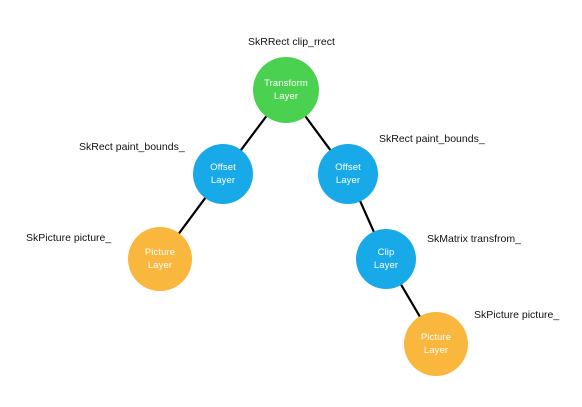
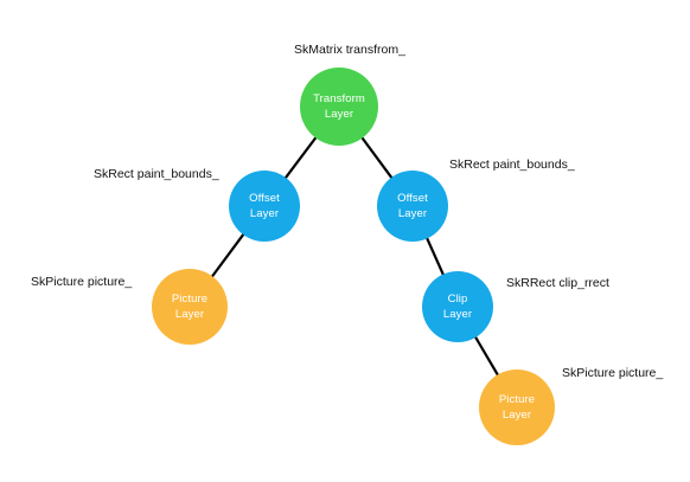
  Transform
  Layer
  Offset
  Layer
  Offset
  Layer
  Picture
  Layer
  Clip
  Layer
  Picture
  Layer
- SkRRect clip_rrect
+ SkMatrix transfrom_
  SkRect paint_bounds_
  SkRect paint_bounds_
  SkPicture picture_
- SkMatrix transfrom_
+ SkRRect clip_rrect
  SkPicture picture_
